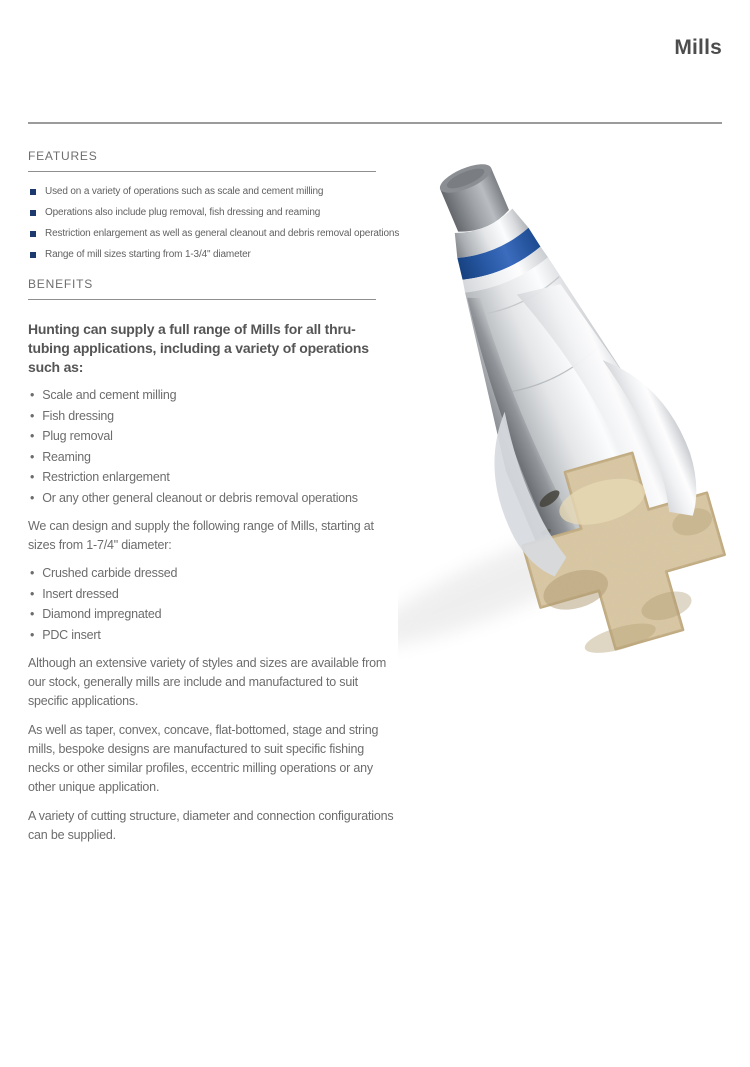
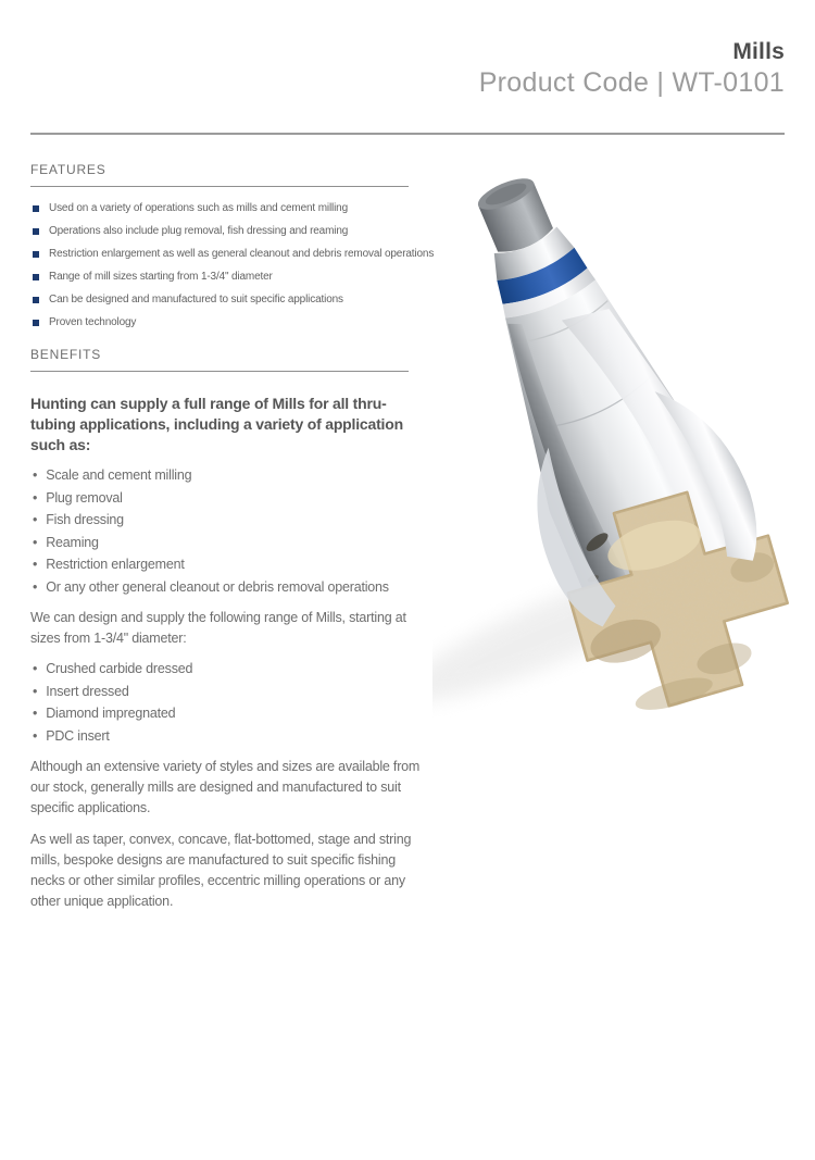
  Mills
+ Product Code | WT-0101
  FEATURES
- Used on a variety of operations such as scale and cement milling
+ Used on a variety of operations such as mills and cement milling
  Operations also include plug removal, fish dressing and reaming
  Restriction enlargement as well as general cleanout and debris removal operations
  Range of mill sizes starting from 1-3/4" diameter
+ Can be designed and manufactured to suit specific applications
+ Proven technology
  BENEFITS
- Hunting can supply a full range of Mills for all thru-tubing applications, including a variety of operations such as:
+ Hunting can supply a full range of Mills for all thru-tubing applications, including a variety of application such as:
  •
  Scale and cement milling
  •
- Fish dressing
+ Plug removal
  •
- Plug removal
+ Fish dressing
  •
  Reaming
  •
  Restriction enlargement
  •
  Or any other general cleanout or debris removal operations
- We can design and supply the following range of Mills, starting at sizes from 1-7/4" diameter:
+ We can design and supply the following range of Mills, starting at sizes from 1-3/4" diameter:
  •
  Crushed carbide dressed
  •
  Insert dressed
  •
  Diamond impregnated
  •
  PDC insert
- Although an extensive variety of styles and sizes are available from our stock, generally mills are include and manufactured to suit specific applications.
+ Although an extensive variety of styles and sizes are available from our stock, generally mills are designed and manufactured to suit specific applications.
  As well as taper, convex, concave, flat-bottomed, stage and string mills, bespoke designs are manufactured to suit specific fishing necks or other similar profiles, eccentric milling operations or any other unique application.
- A variety of cutting structure, diameter and connection configurations can be supplied.
